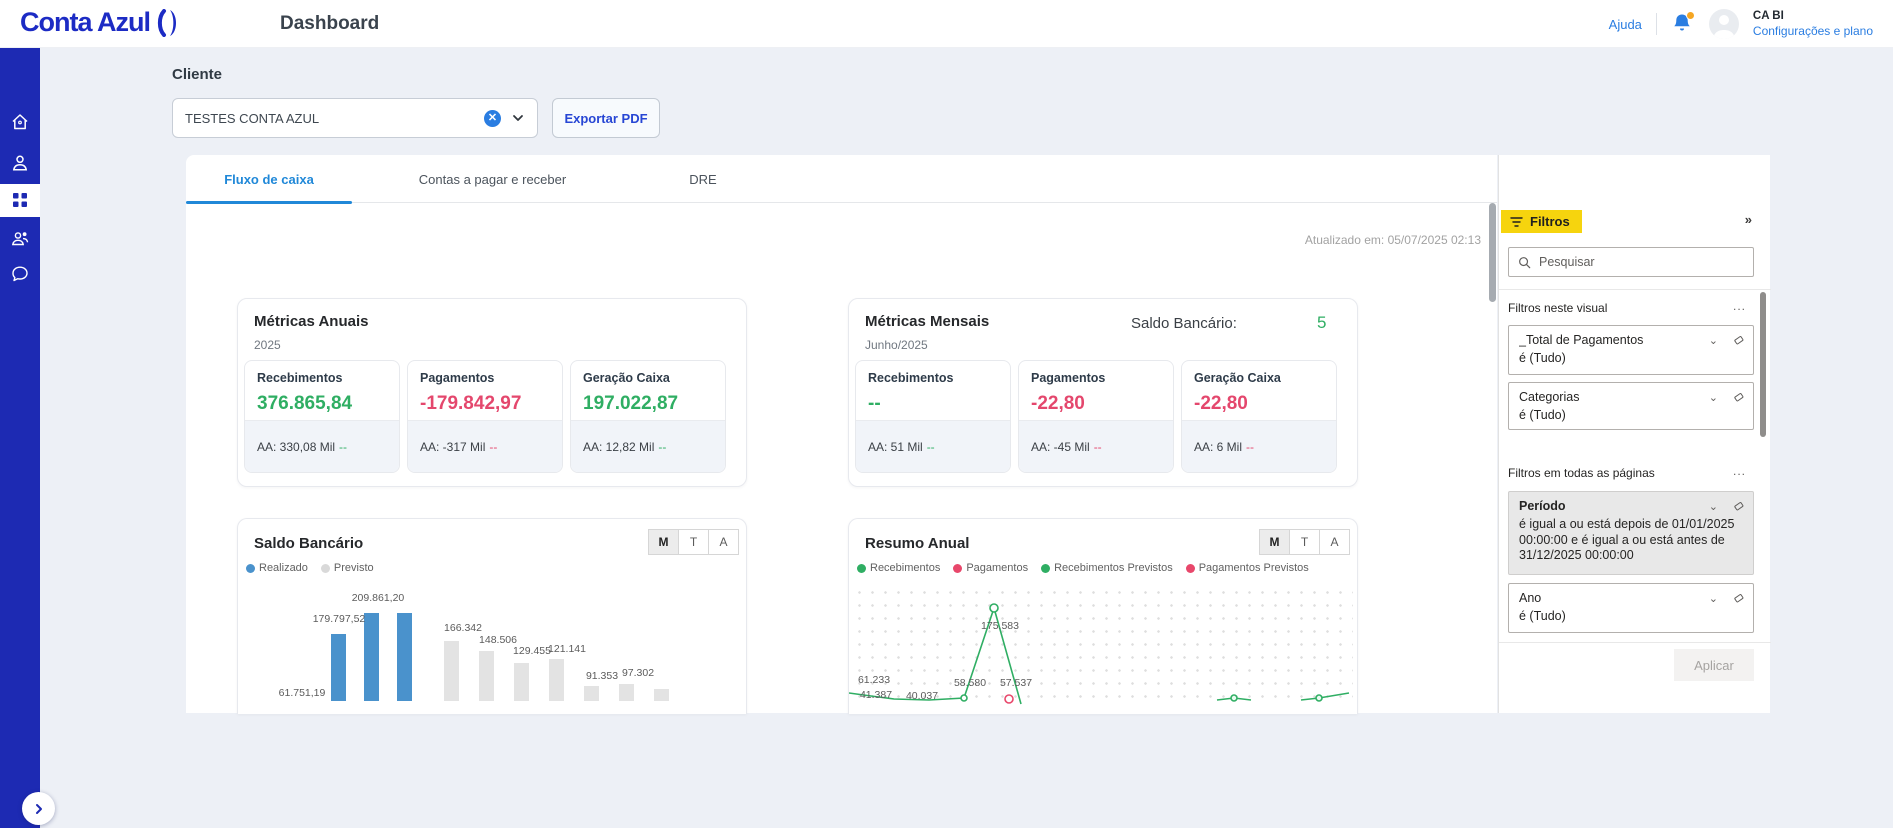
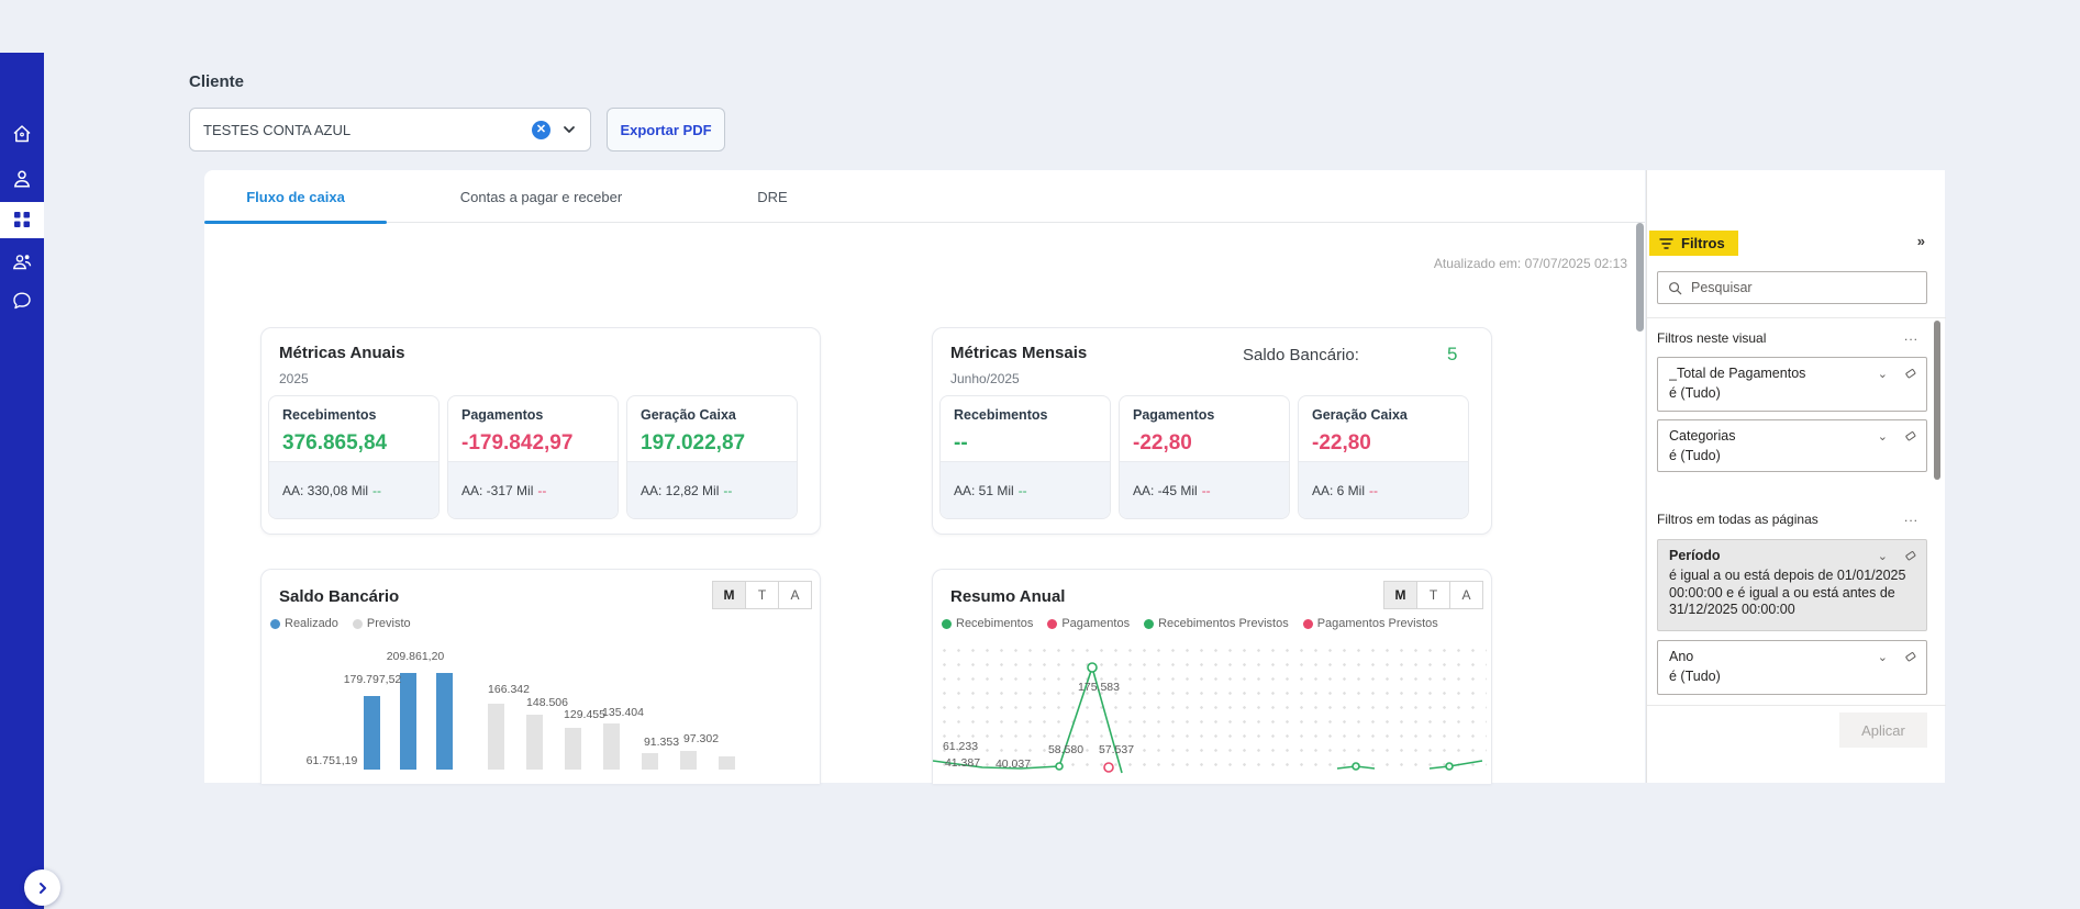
- Conta Azul
- Dashboard
- Ajuda
- CA BI
- Configurações e plano
  Cliente
  TESTES CONTA AZUL
  ✕
  Exportar PDF
  Fluxo de caixa
  Contas a pagar e receber
  DRE
- Atualizado em: 05/07/2025 02:13
+ Atualizado em: 07/07/2025 02:13
  Métricas Anuais
  2025
  Recebimentos
  376.865,84
  AA: 330,08 Mil
  --
  Pagamentos
  -179.842,97
  AA: -317 Mil
  --
  Geração Caixa
  197.022,87
  AA: 12,82 Mil
  --
  Métricas Mensais
  Junho/2025
  Saldo Bancário:
  5
  Recebimentos
  --
  AA: 51 Mil
  --
  Pagamentos
  -22,80
  AA: -45 Mil
  --
  Geração Caixa
  -22,80
  AA: 6 Mil
  --
  Saldo Bancário
  M
  T
  A
  Realizado
  Previsto
  61.751,19
  179.797,52
  209.861,20
  166.342
  148.506
  129.455
- 121.141
+ 135.404
  91.353
  97.302
  Resumo Anual
  M
  T
  A
  Recebimentos
  Pagamentos
  Recebimentos Previstos
  Pagamentos Previstos
  61.233
  41.387
  40.037
  58.580
  57.537
  175.583
  Filtros
  »
  Pesquisar
  Filtros neste visual
  ...
  _Total de Pagamentos
  ⌄
  é (Tudo)
  Categorias
  ⌄
  é (Tudo)
  Filtros em todas as páginas
  ...
  Período
  ⌄
  é igual a ou está depois de 01/01/2025 00:00:00 e é igual a ou está antes de 31/12/2025 00:00:00
  Ano
  ⌄
  é (Tudo)
  Aplicar
